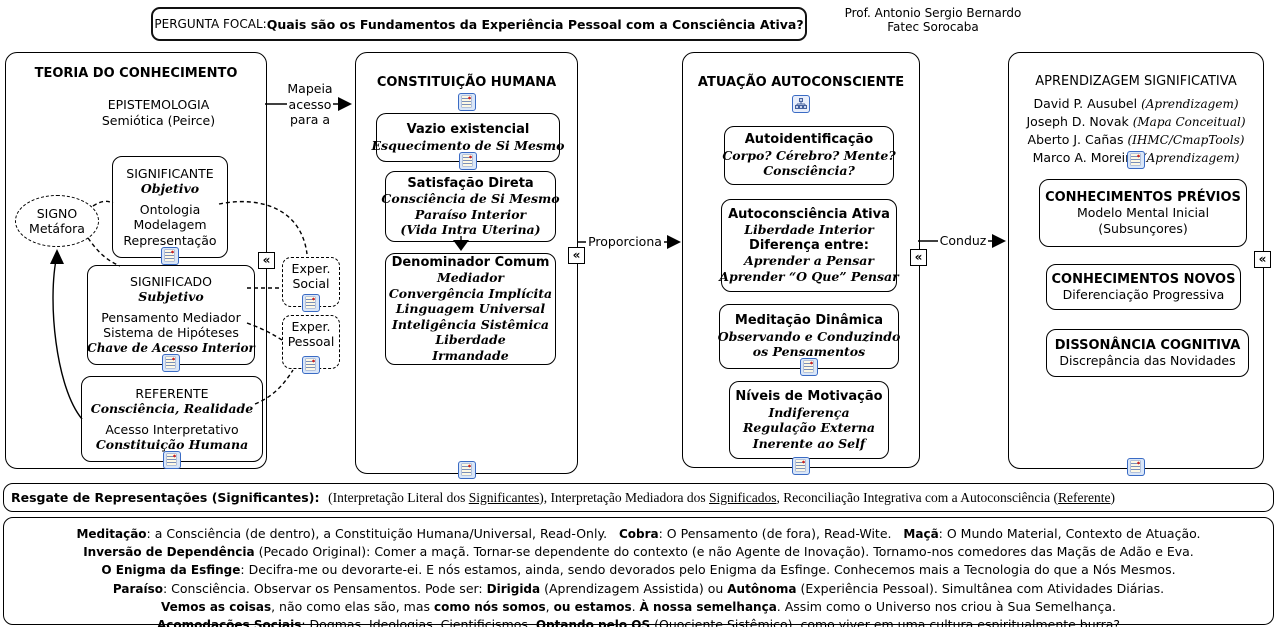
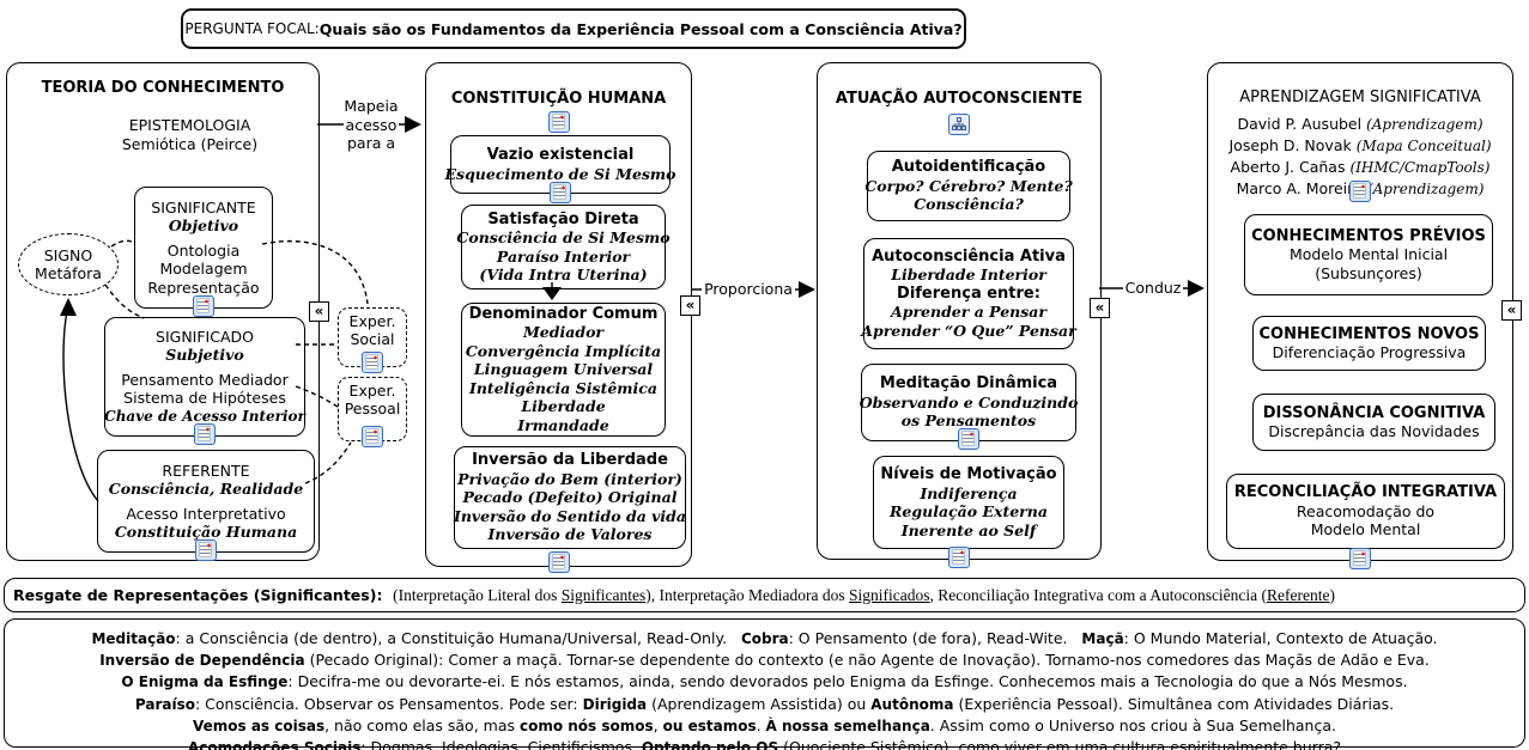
  PERGUNTA FOCAL:
  Quais são os Fundamentos da Experiência Pessoal com a Consciência Ativa?
- Prof. Antonio Sergio Bernardo
- Fatec Sorocaba
  TEORIA DO CONHECIMENTO
  EPISTEMOLOGIA
  Semiótica (Peirce)
  SIGNO
  Metáfora
  SIGNIFICANTE
  Objetivo
  Ontologia
  Modelagem
  Representação
  SIGNIFICADO
  Subjetivo
  Pensamento Mediador
  Sistema de Hipóteses
  Chave de Acesso Interior
  REFERENTE
  Consciência, Realidade
  Acesso Interpretativo
  Constituição Humana
  Mapeia
  acesso
  para a
  Exper.
  Social
  Exper.
  Pessoal
  CONSTITUIÇÃO HUMANA
  Vazio existencial
  Esquecimento de Si Mesmo
  Satisfação Direta
  Consciência de Si Mesmo
  Paraíso Interior
  (Vida Intra Uterina)
  Denominador Comum
  Mediador
  Convergência Implícita
  Linguagem Universal
  Inteligência Sistêmica
  Liberdade
  Irmandade
+ Inversão da Liberdade
+ Privação do Bem (interior)
+ Pecado (Defeito) Original
+ Inversão do Sentido da vida
+ Inversão de Valores
  Proporciona
  ATUAÇÃO AUTOCONSCIENTE
  Autoidentificação
  Corpo? Cérebro? Mente?
  Consciência?
  Autoconsciência Ativa
  Liberdade Interior
  Diferença entre:
  Aprender a Pensar
  Aprender “O Que” Pensar
  Meditação Dinâmica
  Observando e Conduzindo
  os Pensamentos
  Níveis de Motivação
  Indiferença
  Regulação Externa
  Inerente ao Self
  Conduz
  APRENDIZAGEM SIGNIFICATIVA
  David P. Ausubel (Aprendizagem)
  Joseph D. Novak (Mapa Conceitual)
  Aberto J. Cañas (IHMC/CmapTools)
  Marco A. Morei Aprendizagem)
  CONHECIMENTOS PRÉVIOS
  Modelo Mental Inicial
  (Subsunçores)
  CONHECIMENTOS NOVOS
  Diferenciação Progressiva
  DISSONÂNCIA COGNITIVA
  Discrepância das Novidades
+ RECONCILIAÇÃO INTEGRATIVA
+ Reacomodação do
+ Modelo Mental
  «
  «
  «
  «
  Resgate de Representações (Significantes):
  (Interpretação Literal dos
  Significantes
  ), Interpretação Mediadora dos
  Significados
  , Reconciliação Integrativa com a Autoconsciência (
  Referente
  )
  Meditação: a Consciência (de dentro), a Constituição Humana/Universal, Read-Only. Cobra: O Pensamento (de fora), Read-Wite. Maçã: O Mundo Material, Contexto de Atuação.
  Inversão de Dependência (Pecado Original): Comer a maçã. Tornar-se dependente do contexto (e não Agente de Inovação). Tornamo-nos comedores das Maçãs de Adão e Eva.
  O Enigma da Esfinge: Decifra-me ou devorarte-ei. E nós estamos, ainda, sendo devorados pelo Enigma da Esfinge. Conhecemos mais a Tecnologia do que a Nós Mesmos.
  Paraíso: Consciência. Observar os Pensamentos. Pode ser: Dirigida (Aprendizagem Assistida) ou Autônoma (Experiência Pessoal). Simultânea com Atividades Diárias.
  Vemos as coisas, não como elas são, mas como nós somos, ou estamos. À nossa semelhança. Assim como o Universo nos criou à Sua Semelhança.
  Acomodações Sociais: Dogmas, Ideologias, Cientificismos. Optando pelo QS (Quociente Sistêmico), como viver em uma cultura espiritualmente burra?
